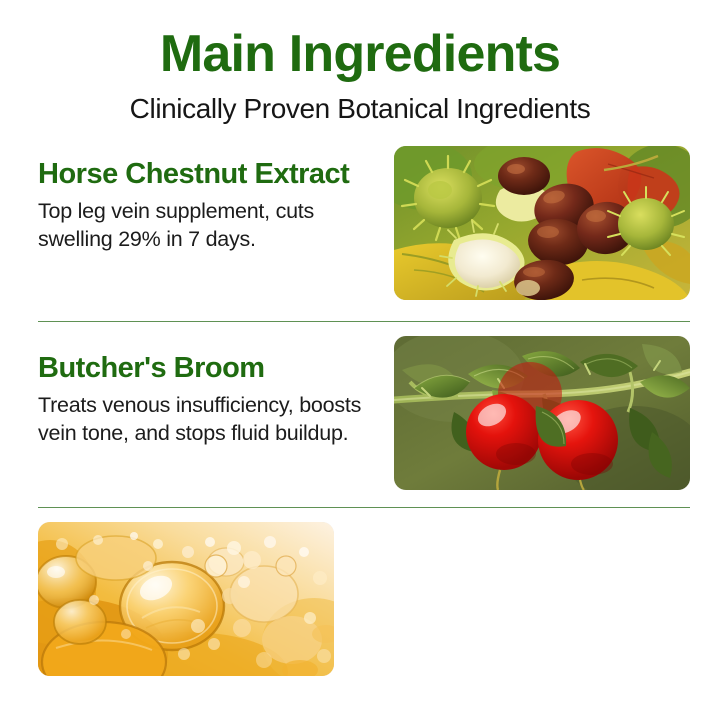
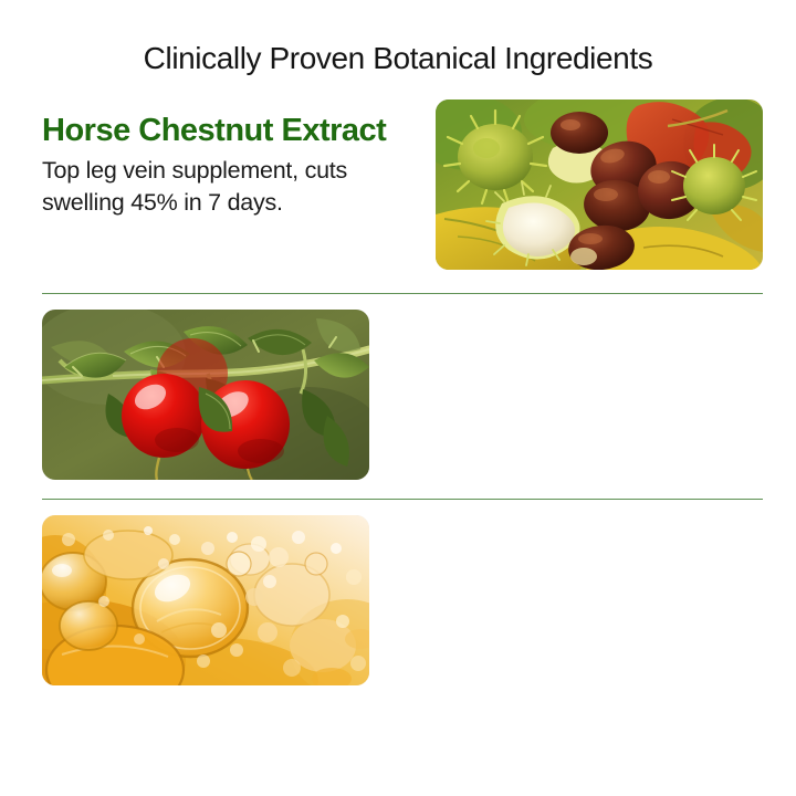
- Main Ingredients
  Clinically Proven Botanical Ingredients
  Horse Chestnut Extract
- Top leg vein supplement, cuts swelling 29% in 7 days.
+ Top leg vein supplement, cuts swelling 45% in 7 days.
- Butcher's Broom
- Treats venous insufficiency, boosts vein tone, and stops fluid buildup.
